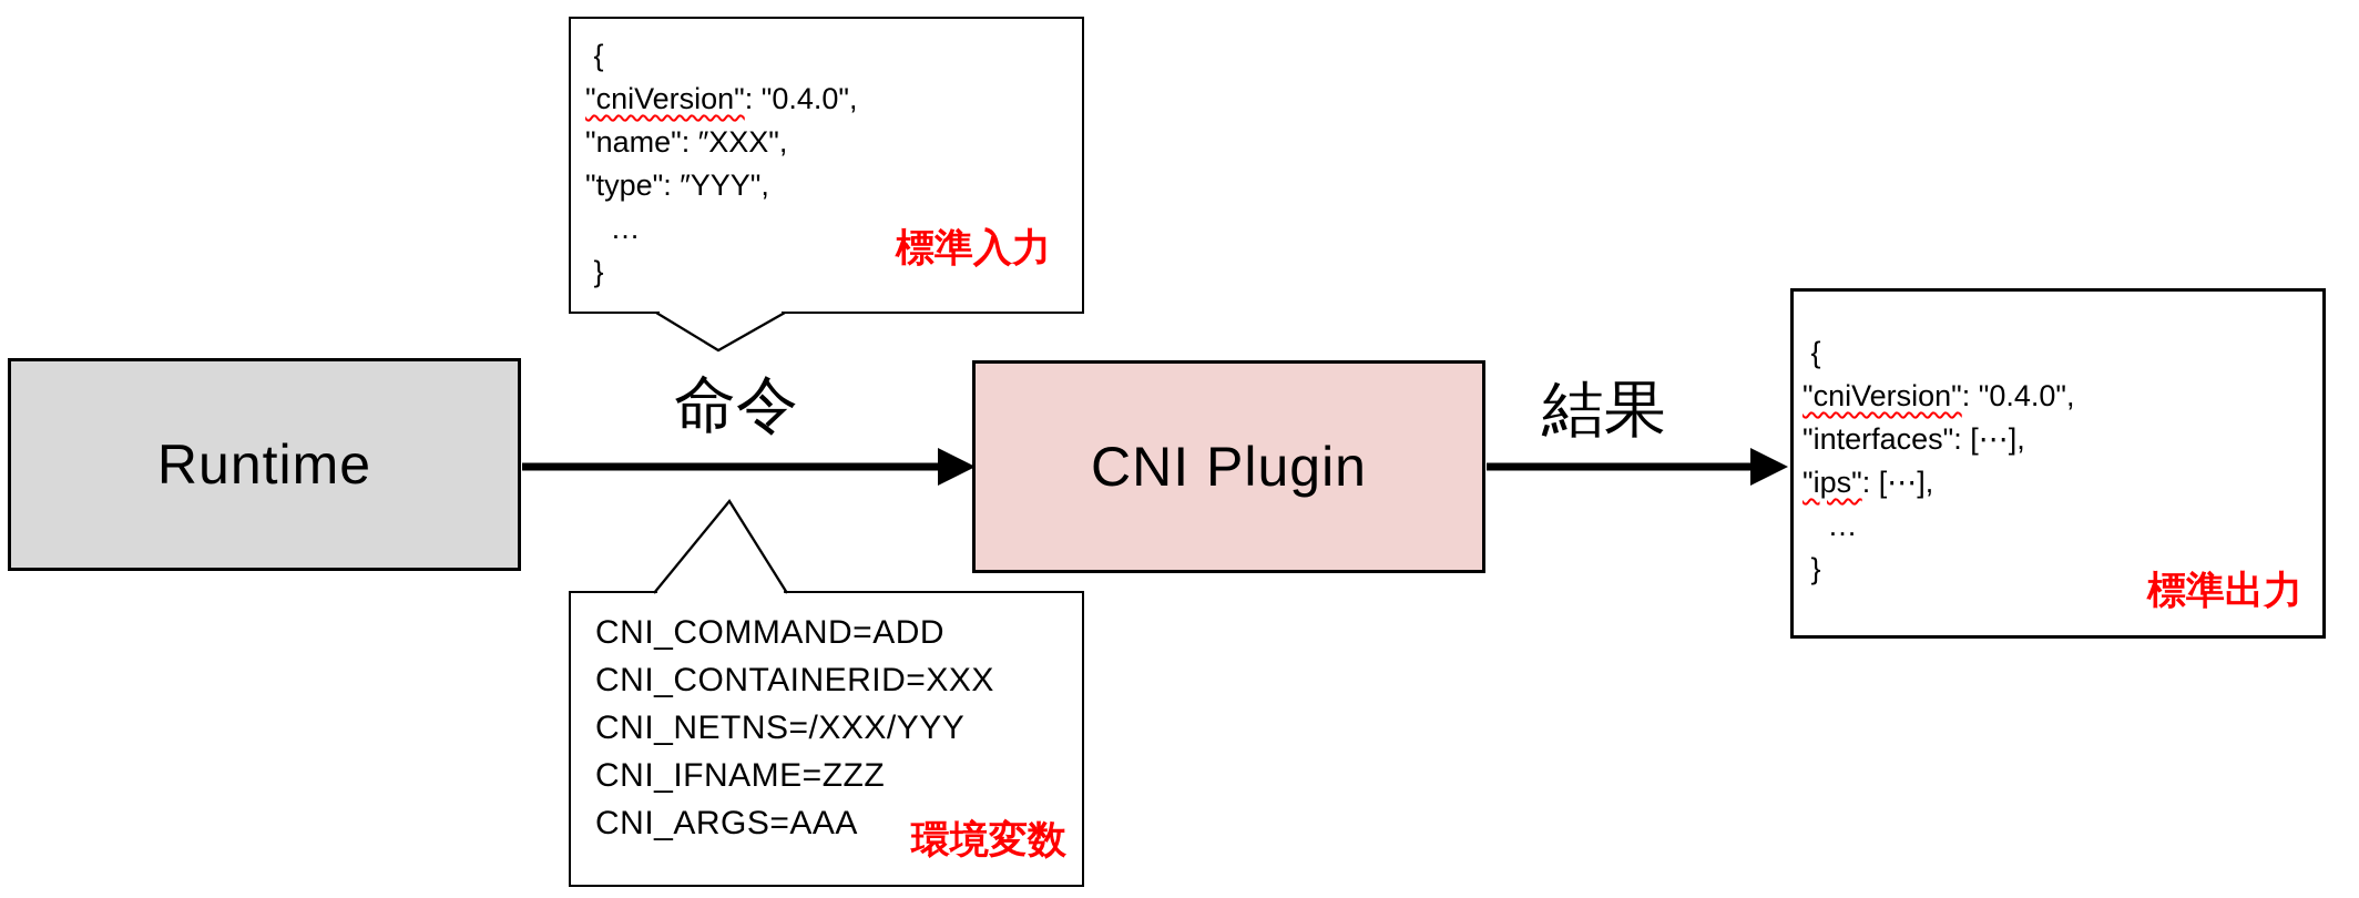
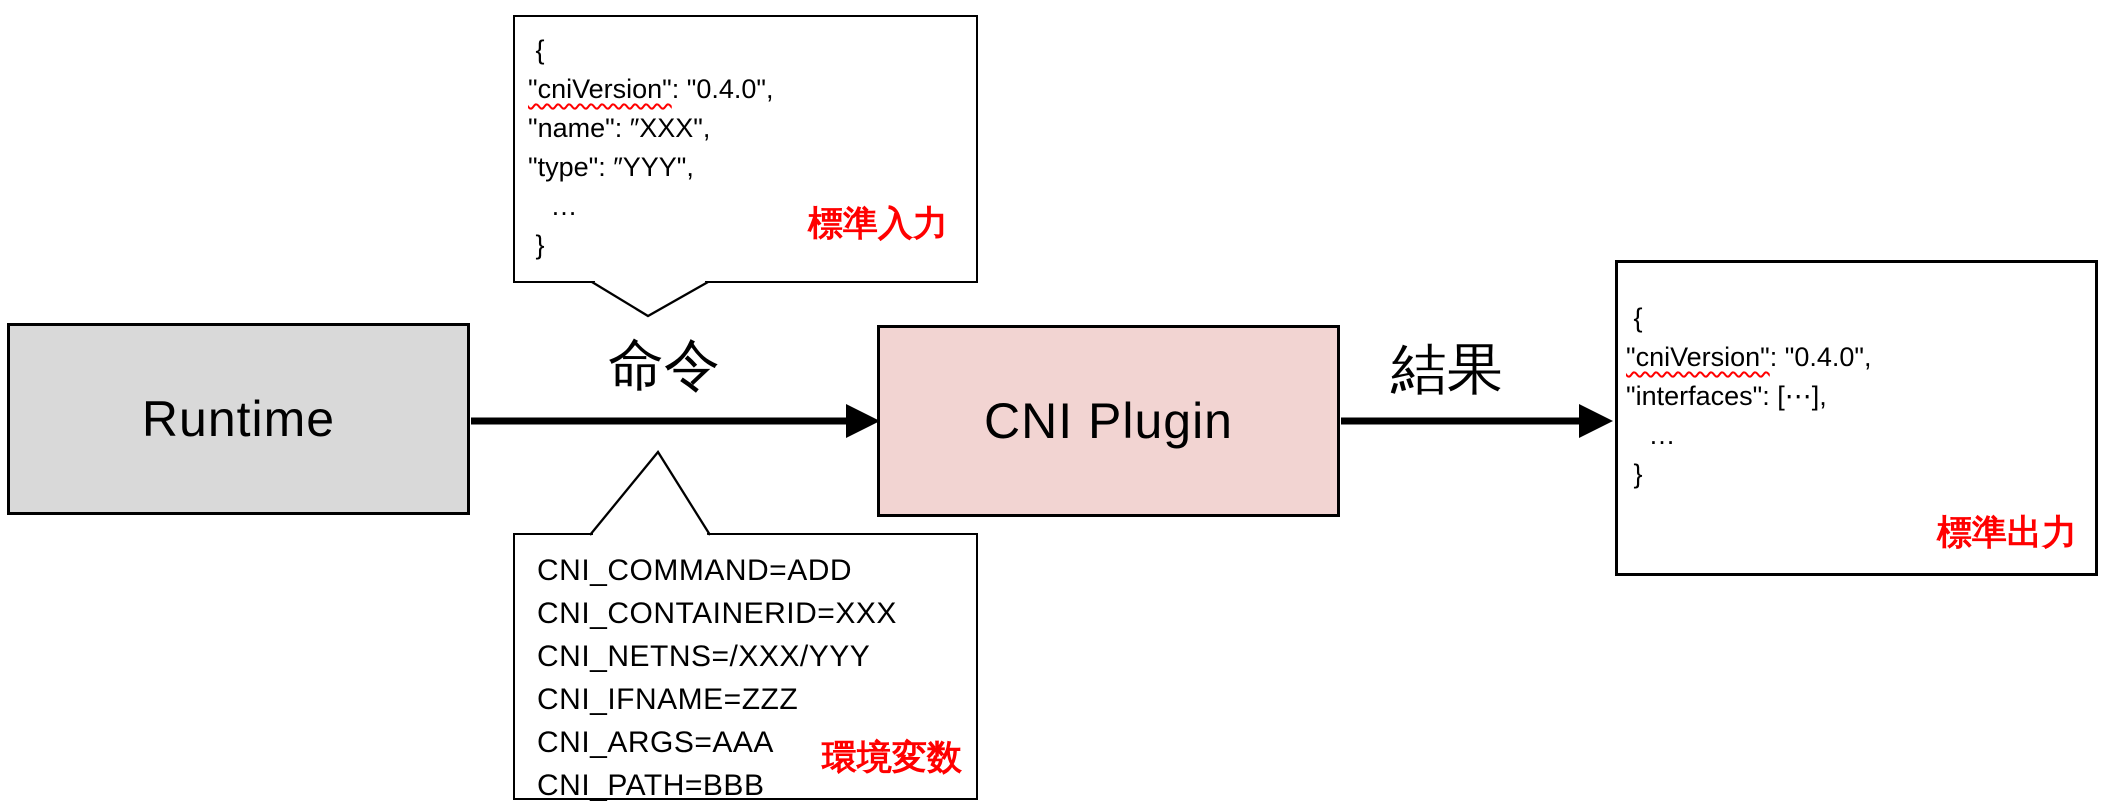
  {
  "cniVersion": "0.4.0",
  "name": ″XXX",
  "type": ″YYY",
  …
  }
  標準入力
  CNI_COMMAND=ADD
  CNI_CONTAINERID=XXX
  CNI_NETNS=/XXX/YYY
  CNI_IFNAME=ZZZ
  CNI_ARGS=AAA
+ CNI_PATH=BBB
  環境変数
  {
  "cniVersion": "0.4.0",
  "interfaces": [⋯],
- "ips": [⋯],
  …
  }
  標準出力
  Runtime
  CNI Plugin
  命令
  結果
